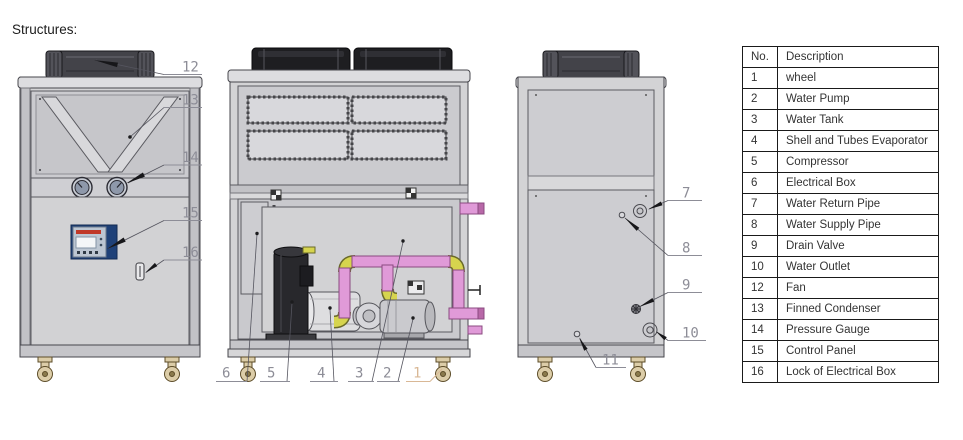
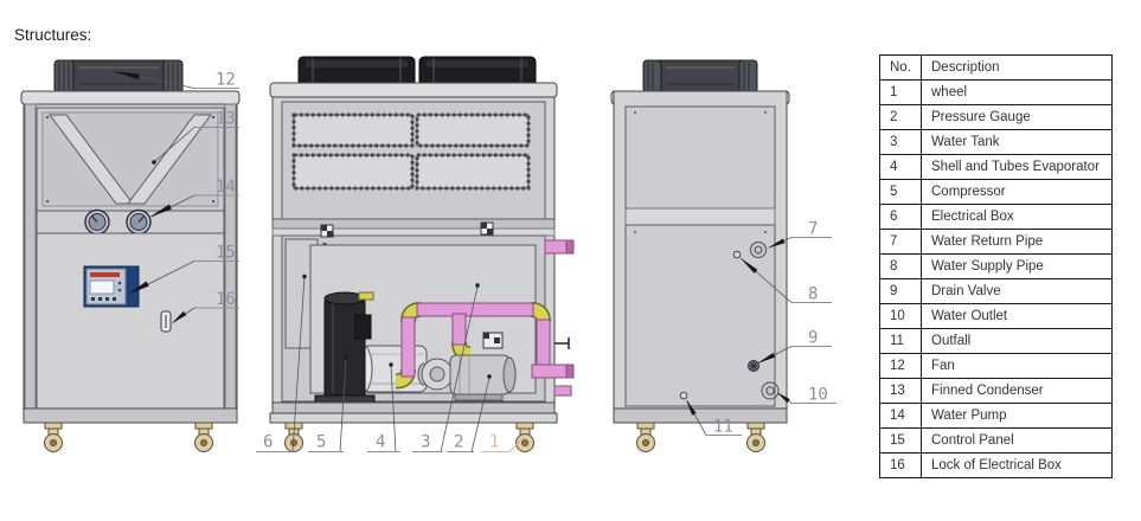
  Structures:
  12
  13
  14
  15
  16
  6
  5
  4
  3
  2
  1
  7
  8
  9
  10
  11
  No.	Description
  1	wheel
- 2	Water Pump
+ 2	Pressure Gauge
  3	Water Tank
  4	Shell and Tubes Evaporator
  5	Compressor
  6	Electrical Box
  7	Water Return Pipe
  8	Water Supply Pipe
  9	Drain Valve
  10	Water Outlet
+ 11	Outfall
  12	Fan
  13	Finned Condenser
- 14	Pressure Gauge
+ 14	Water Pump
  15	Control Panel
  16	Lock of Electrical Box
